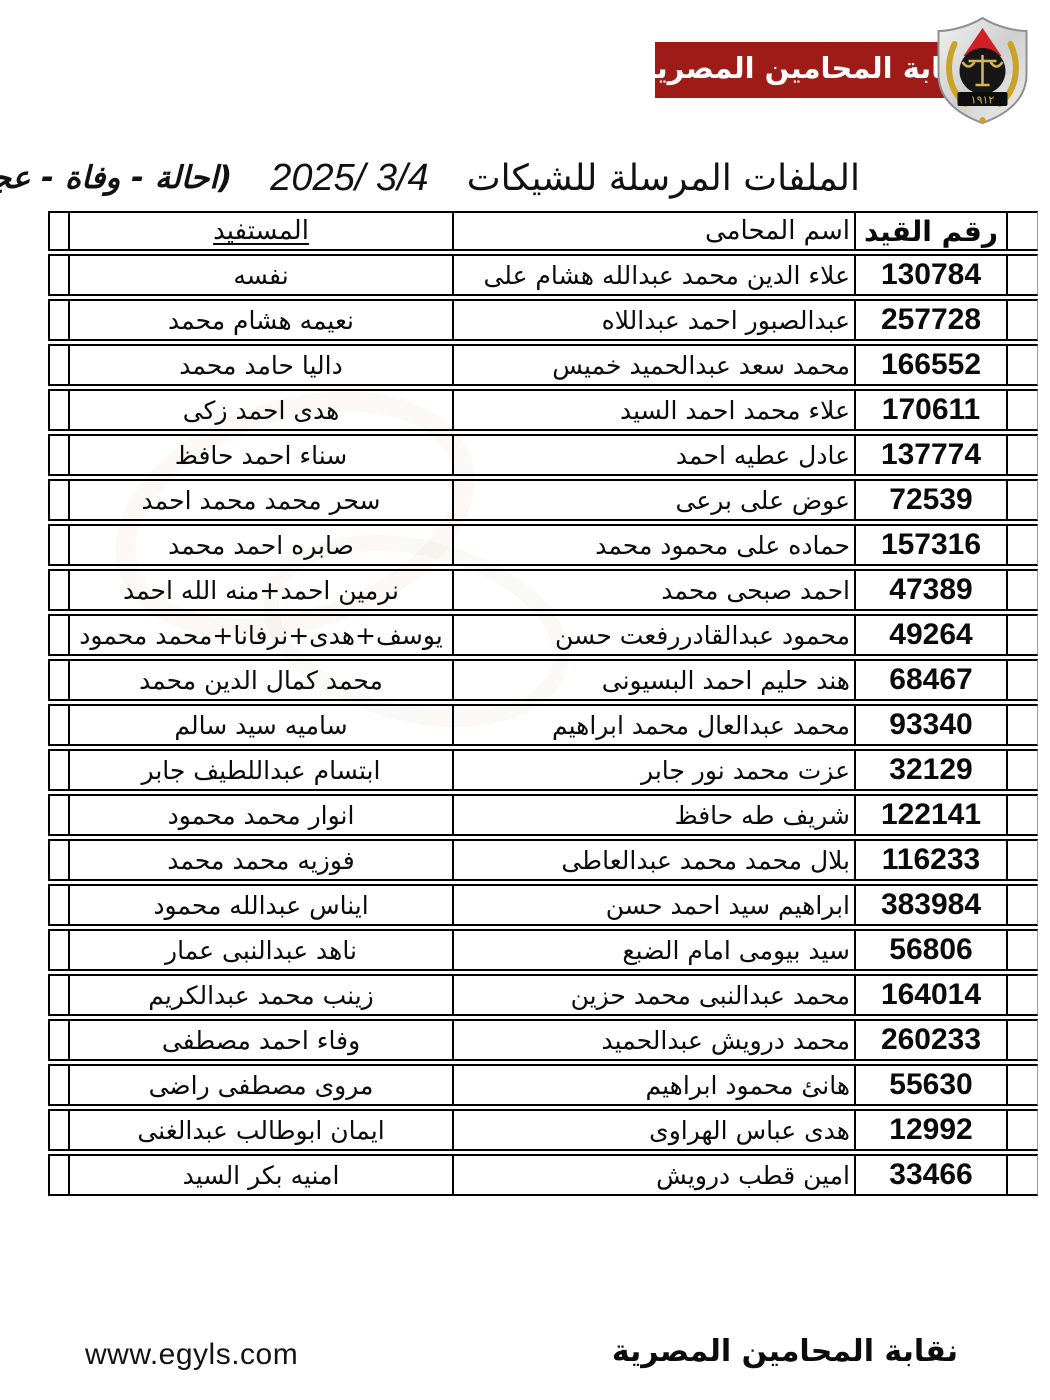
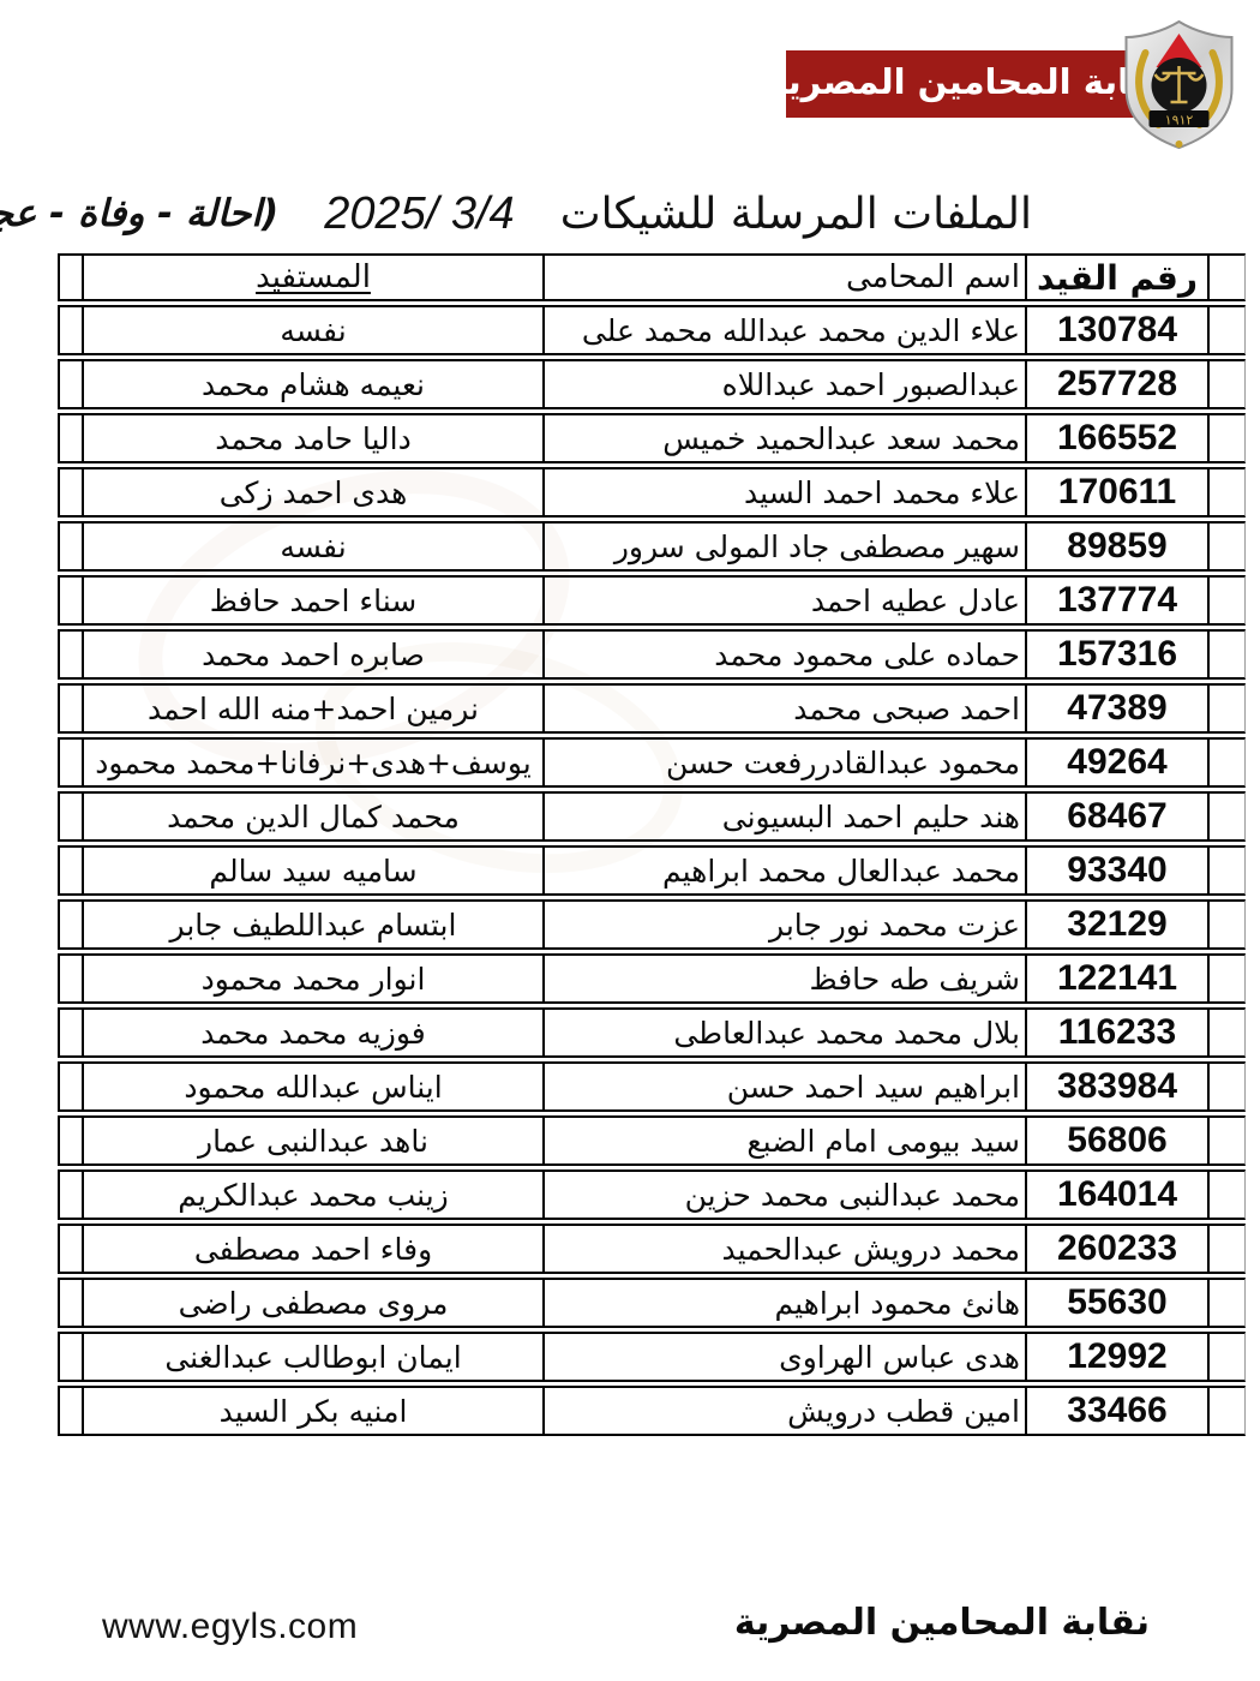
  ابة المحامين المصرية
  ١٩١٢
  الملفات المرسلة للشيكات
  2025/ 3/4
  (احالة - وفاة - عج
  	رقم القيد	اسم المحامى	المستفيد
- 	130784	علاء الدين محمد عبدالله هشام على	نفسه
+ 	130784	علاء الدين محمد عبدالله محمد على	نفسه
  	257728	عبدالصبور احمد عبداللاه	نعيمه هشام محمد
  	166552	محمد سعد عبدالحميد خميس	داليا حامد محمد
  	170611	علاء محمد احمد السيد	هدى احمد زكى
+ 	89859	سهير مصطفى جاد المولى سرور	نفسه
  	137774	عادل عطيه احمد	سناء احمد حافظ
- 	72539	عوض على برعى	سحر محمد محمد احمد
  	157316	حماده على محمود محمد	صابره احمد محمد
  	47389	احمد صبحى محمد	نرمين احمد+منه الله احمد
  	49264	محمود عبدالقادررفعت حسن	يوسف+هدى+نرفانا+محمد محمود
  	68467	هند حليم احمد البسيونى	محمد كمال الدين محمد
  	93340	محمد عبدالعال محمد ابراهيم	ساميه سيد سالم
  	32129	عزت محمد نور جابر	ابتسام عبداللطيف جابر
  	122141	شريف طه حافظ	انوار محمد محمود
  	116233	بلال محمد محمد عبدالعاطى	فوزيه محمد محمد
  	383984	ابراهيم سيد احمد حسن	ايناس عبدالله محمود
  	56806	سيد بيومى امام الضبع	ناهد عبدالنبى عمار
  	164014	محمد عبدالنبى محمد حزين	زينب محمد عبدالكريم
  	260233	محمد درويش عبدالحميد	وفاء احمد مصطفى
  	55630	هانئ محمود ابراهيم	مروى مصطفى راضى
  	12992	هدى عباس الهراوى	ايمان ابوطالب عبدالغنى
  	33466	امين قطب درويش	امنيه بكر السيد
  www.egyls.com
  نقابة المحامين المصرية
